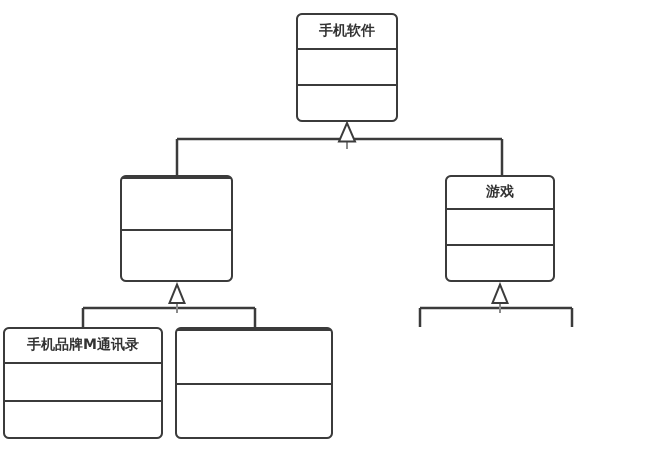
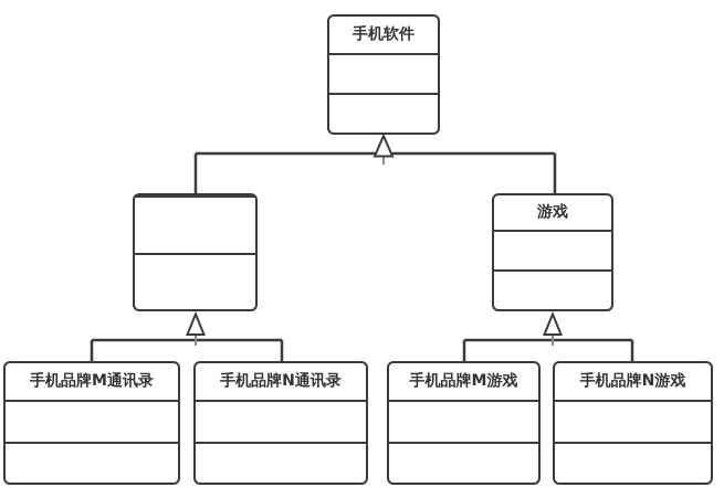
  手机软件
  游戏
  手机品牌M通讯录
+ 手机品牌N通讯录
+ 手机品牌M游戏
+ 手机品牌N游戏
